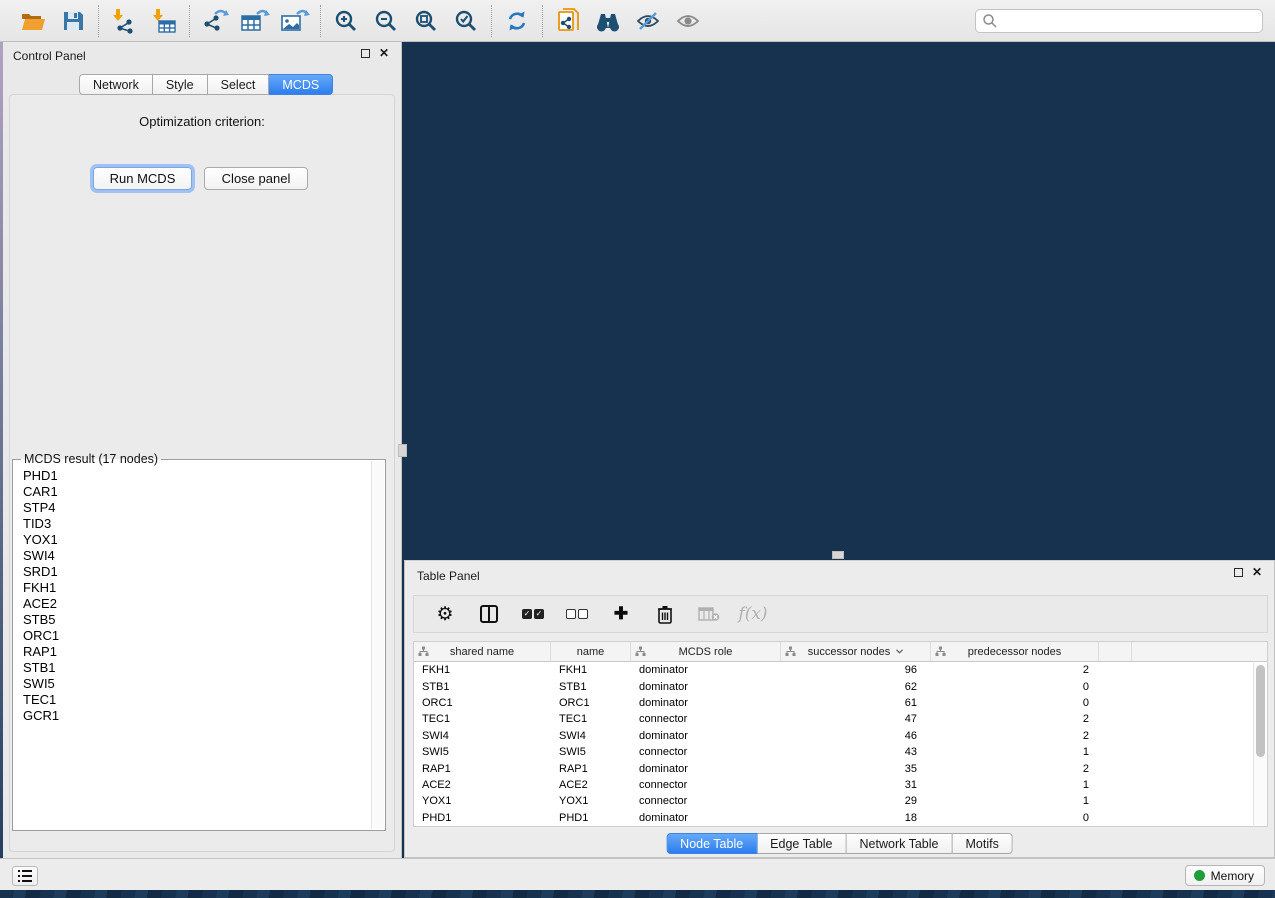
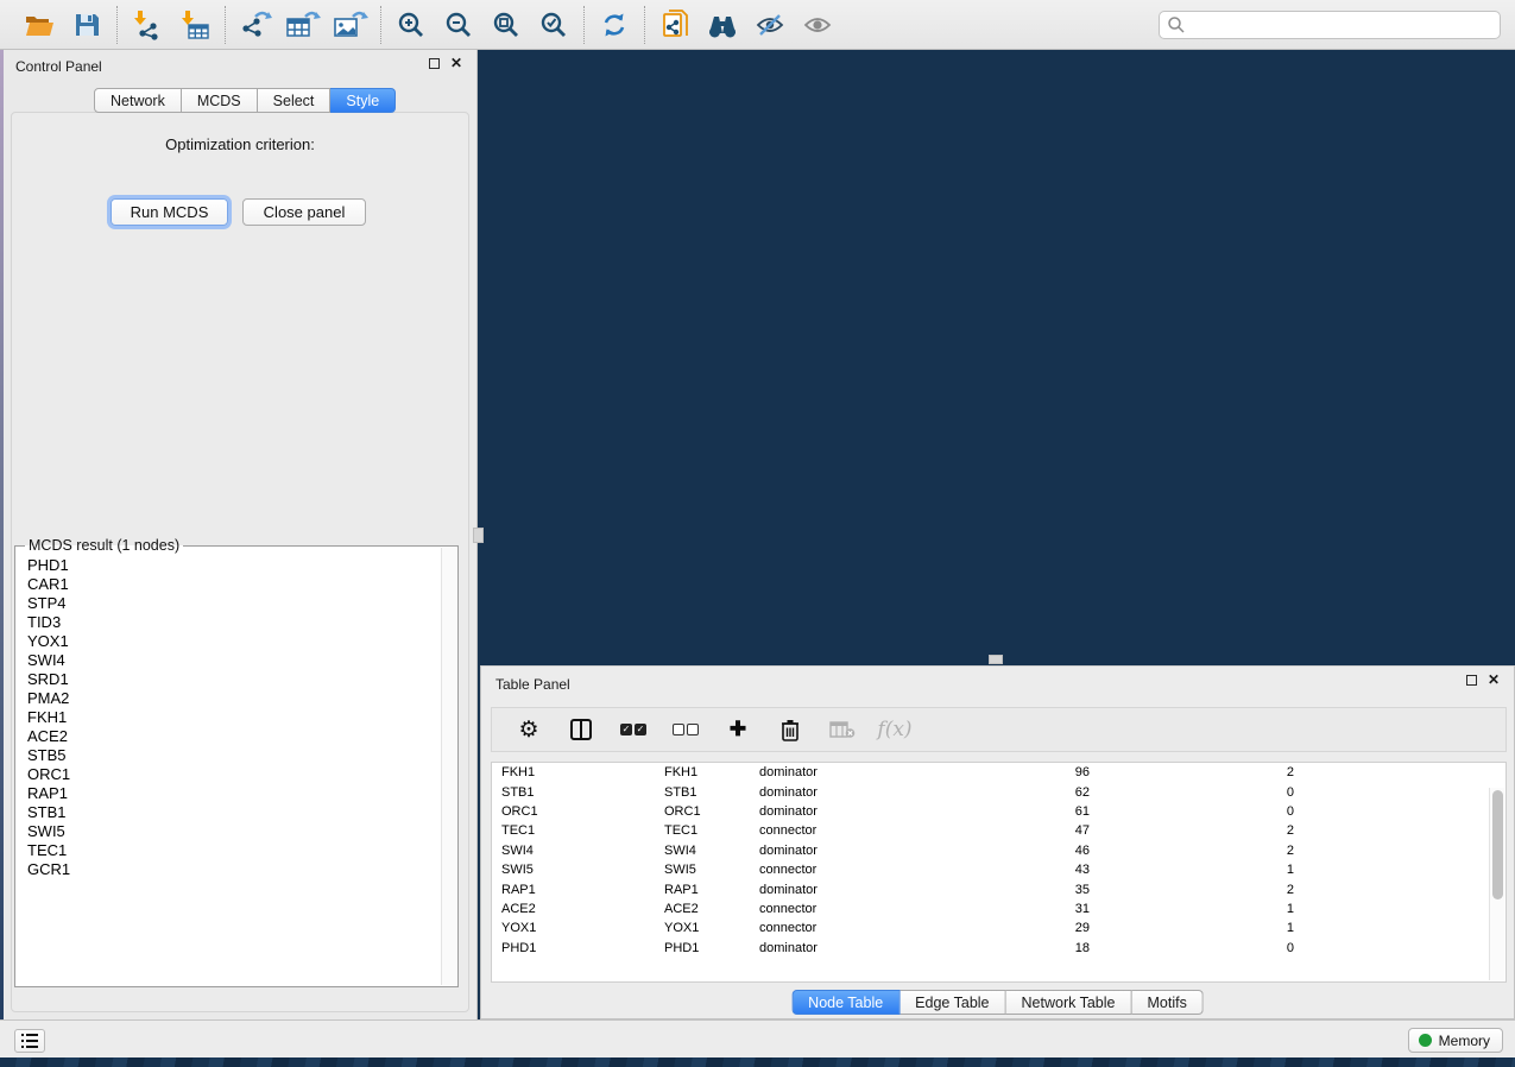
  Control Panel
  ✕
  Network
- Style
+ MCDS
  Select
- MCDS
+ Style
  Optimization criterion:
  Run MCDS
  Close panel
- MCDS result (17 nodes)
+ MCDS result (1 nodes)
  PHD1
  CAR1
  STP4
  TID3
  YOX1
  SWI4
  SRD1
+ PMA2
  FKH1
  ACE2
  STB5
  ORC1
  RAP1
  STB1
  SWI5
  TEC1
  GCR1
  Table Panel
  ✕
  ⚙
  ✓
  ✓
  ✚
  f(x)
- shared name
- name
- MCDS role
- successor nodes
- predecessor nodes
  FKH1
  FKH1
  dominator
  96
  2
  STB1
  STB1
  dominator
  62
  0
  ORC1
  ORC1
  dominator
  61
  0
  TEC1
  TEC1
  connector
  47
  2
  SWI4
  SWI4
  dominator
  46
  2
  SWI5
  SWI5
  connector
  43
  1
  RAP1
  RAP1
  dominator
  35
  2
  ACE2
  ACE2
  connector
  31
  1
  YOX1
  YOX1
  connector
  29
  1
  PHD1
  PHD1
  dominator
  18
  0
  Node Table
  Edge Table
  Network Table
  Motifs
  Memory
